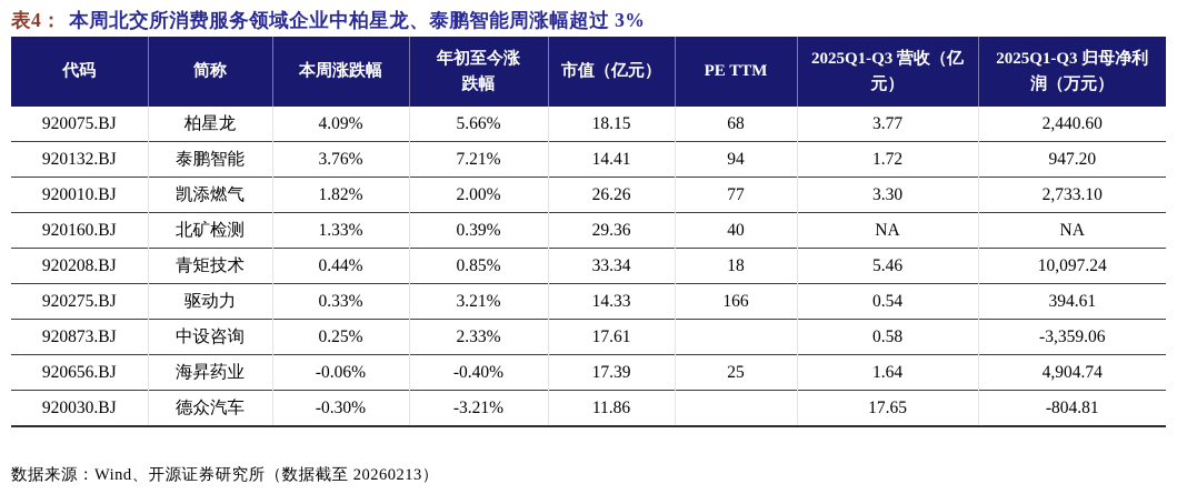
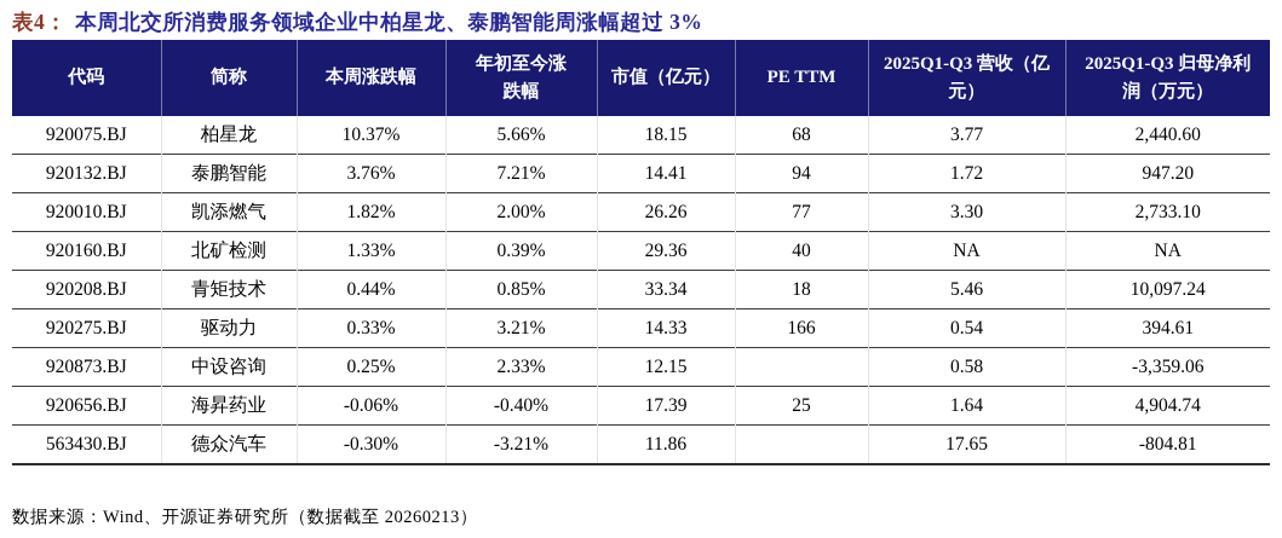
  表4： 本周北交所消费服务领域企业中柏星龙、泰鹏智能周涨幅超过 3%
  代码	简称	本周涨跌幅	年初至今涨跌幅	市值（亿元）	PE TTM	2025Q1-Q3 营收（亿元）	2025Q1-Q3 归母净利润（万元）
- 920075.BJ	柏星龙	4.09%	5.66%	18.15	68	3.77	2,440.60
+ 920075.BJ	柏星龙	10.37%	5.66%	18.15	68	3.77	2,440.60
  920132.BJ	泰鹏智能	3.76%	7.21%	14.41	94	1.72	947.20
  920010.BJ	凯添燃气	1.82%	2.00%	26.26	77	3.30	2,733.10
  920160.BJ	北矿检测	1.33%	0.39%	29.36	40	NA	NA
  920208.BJ	青矩技术	0.44%	0.85%	33.34	18	5.46	10,097.24
  920275.BJ	驱动力	0.33%	3.21%	14.33	166	0.54	394.61
- 920873.BJ	中设咨询	0.25%	2.33%	17.61		0.58	-3,359.06
+ 920873.BJ	中设咨询	0.25%	2.33%	12.15		0.58	-3,359.06
  920656.BJ	海昇药业	-0.06%	-0.40%	17.39	25	1.64	4,904.74
- 920030.BJ	德众汽车	-0.30%	-3.21%	11.86		17.65	-804.81
+ 563430.BJ	德众汽车	-0.30%	-3.21%	11.86		17.65	-804.81
  数据来源：Wind、开源证券研究所（数据截至 20260213）
